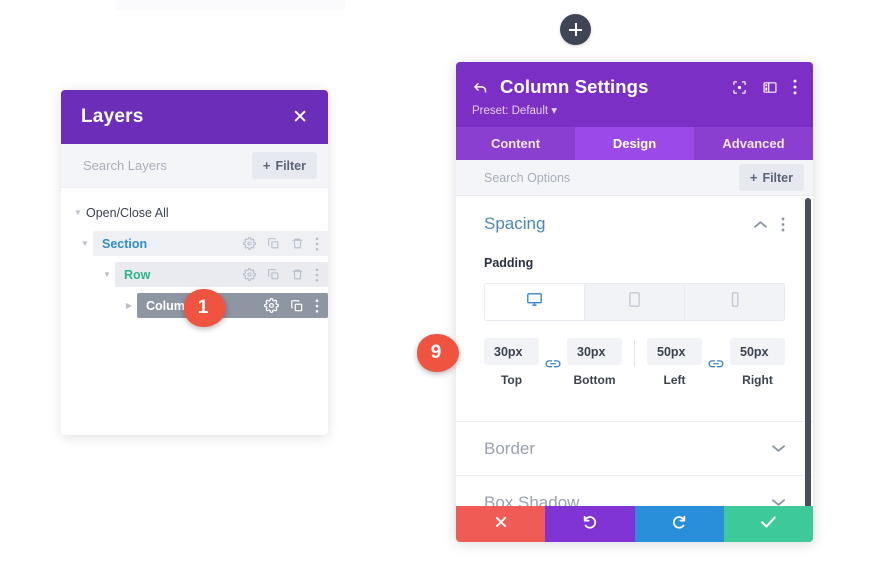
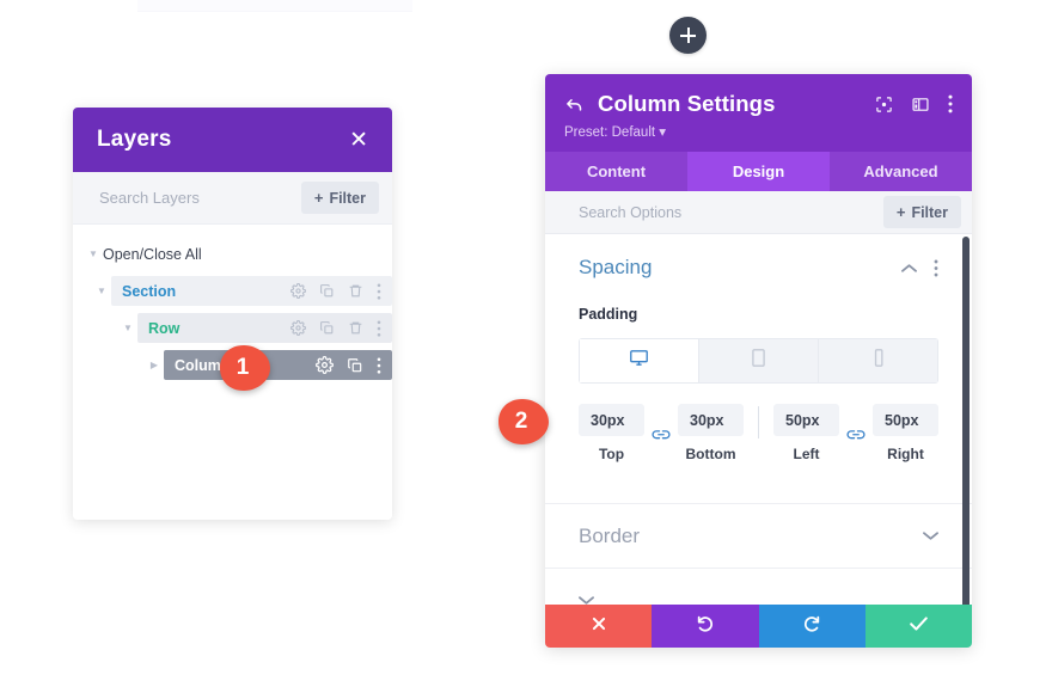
  Layers
  ✕
  Search Layers
  +
  Filter
  ▼
  Open/Close All
  ▼
  Section
  ▼
  Row
  ▶
  Colum
  Column Settings
  Preset: Default ▾
  Content
  Design
  Advanced
  Search Options
  +
  Filter
  Spacing
  Padding
  30px
  Top
  30px
  Bottom
  50px
  Left
  50px
  Right
  Border
- Box Shadow
  1
- 9
+ 2
